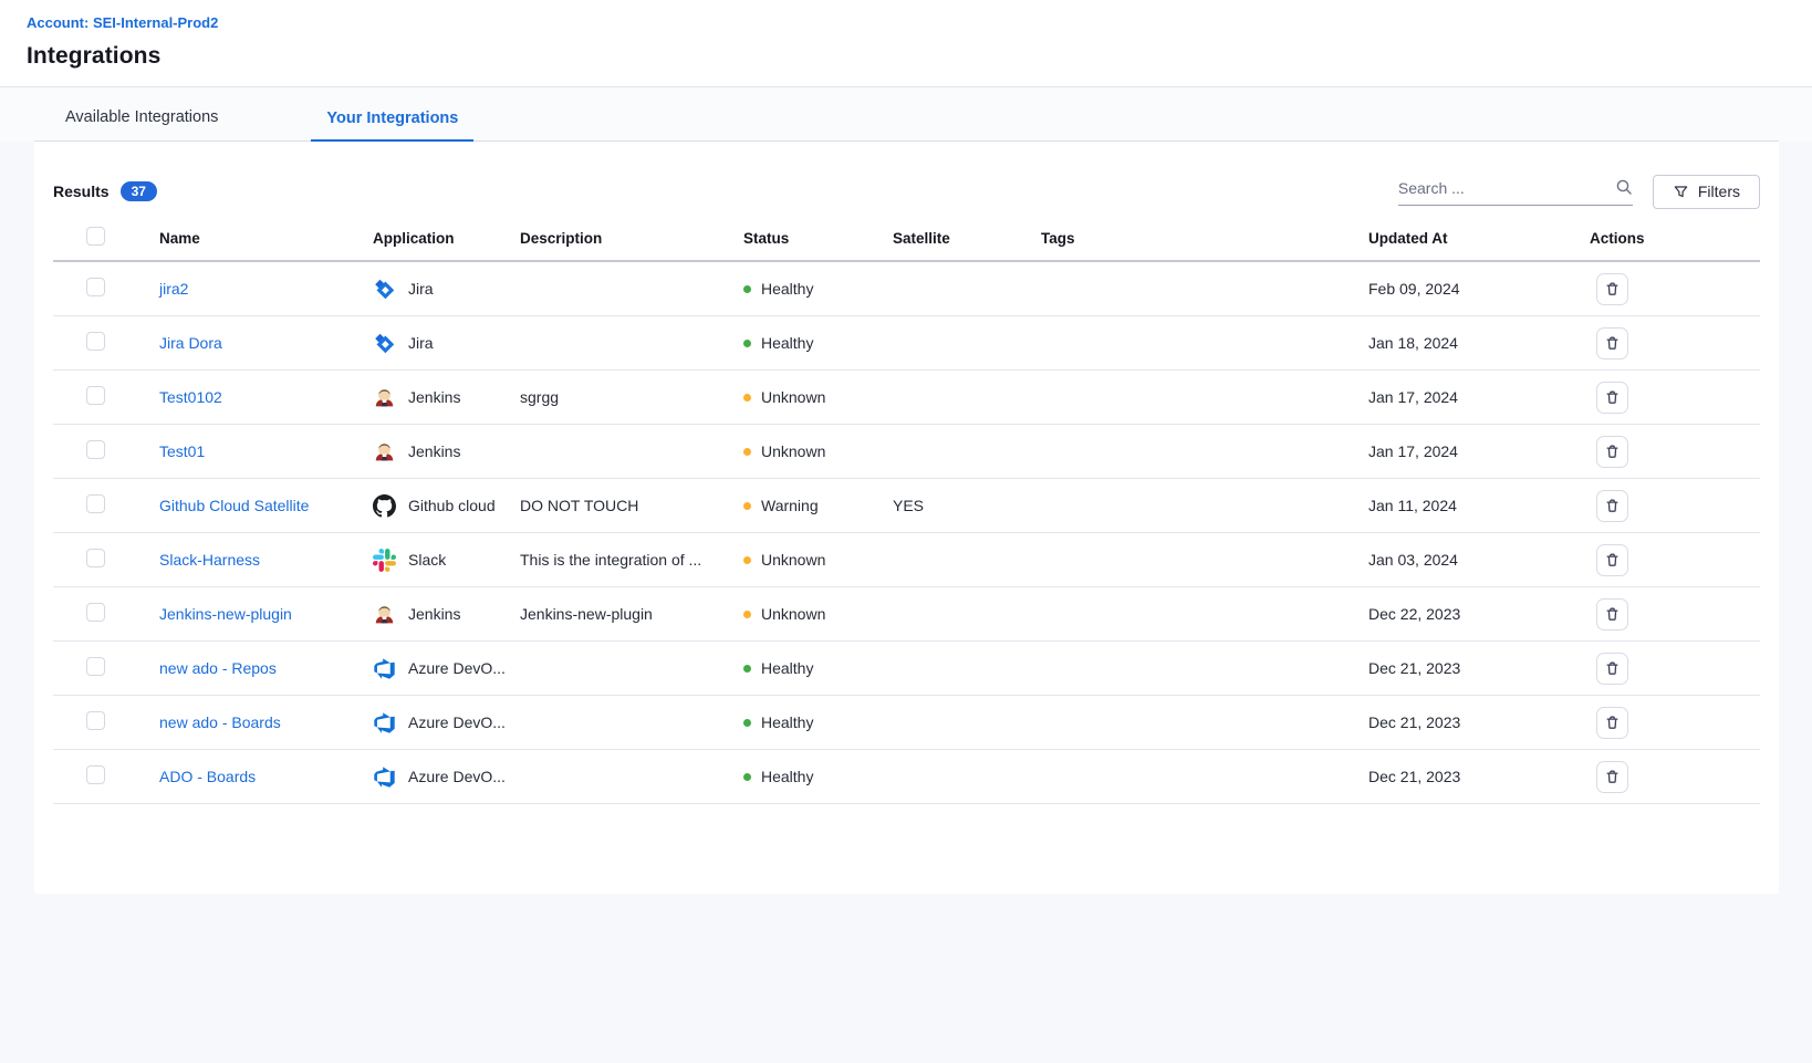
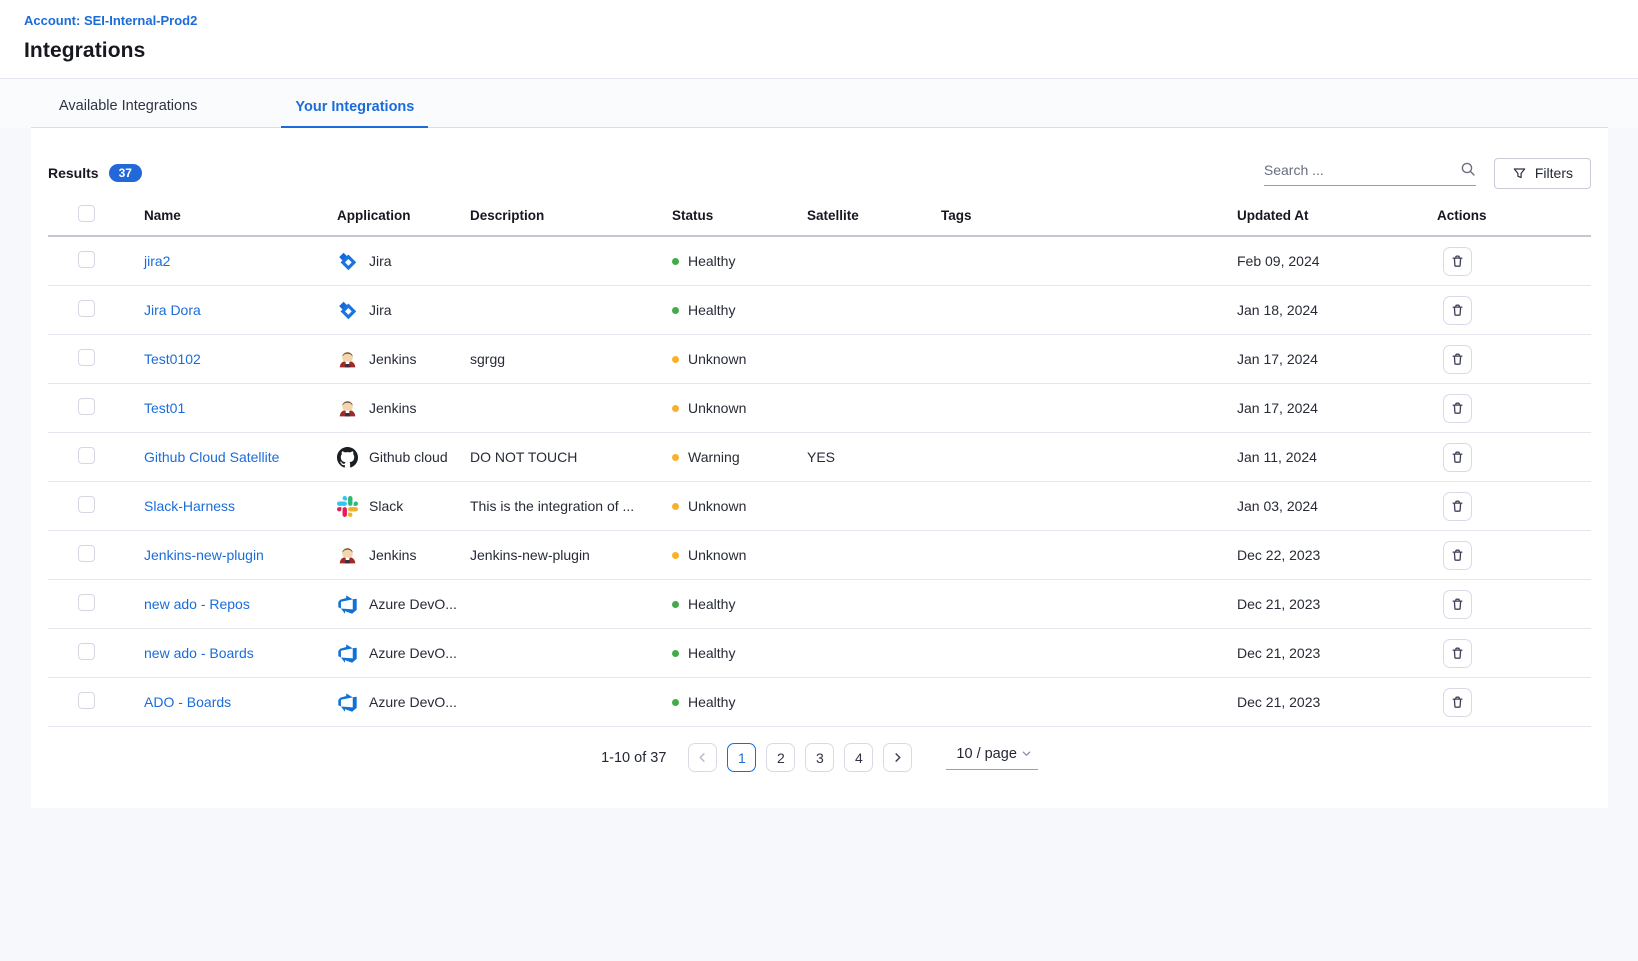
  Account: SEI-Internal-Prod2
  Integrations
  Available Integrations
  Your Integrations
  Results
  37
  Search ...
  Filters
  Name
  Application
  Description
  Status
  Satellite
  Tags
  Updated At
  Actions
  jira2
  Jira
  Healthy
  Feb 09, 2024
  Jira Dora
  Jira
  Healthy
  Jan 18, 2024
  Test0102
  Jenkins
  sgrgg
  Unknown
  Jan 17, 2024
  Test01
  Jenkins
  Unknown
  Jan 17, 2024
  Github Cloud Satellite
  Github cloud
  DO NOT TOUCH
  Warning
  YES
  Jan 11, 2024
  Slack-Harness
  Slack
  This is the integration of ...
  Unknown
  Jan 03, 2024
  Jenkins-new-plugin
  Jenkins
  Jenkins-new-plugin
  Unknown
  Dec 22, 2023
  new ado - Repos
  Azure DevO...
  Healthy
  Dec 21, 2023
  new ado - Boards
  Azure DevO...
  Healthy
  Dec 21, 2023
  ADO - Boards
  Azure DevO...
  Healthy
  Dec 21, 2023
+ 1-10 of 37
+ 1
+ 2
+ 3
+ 4
+ 10 / page
